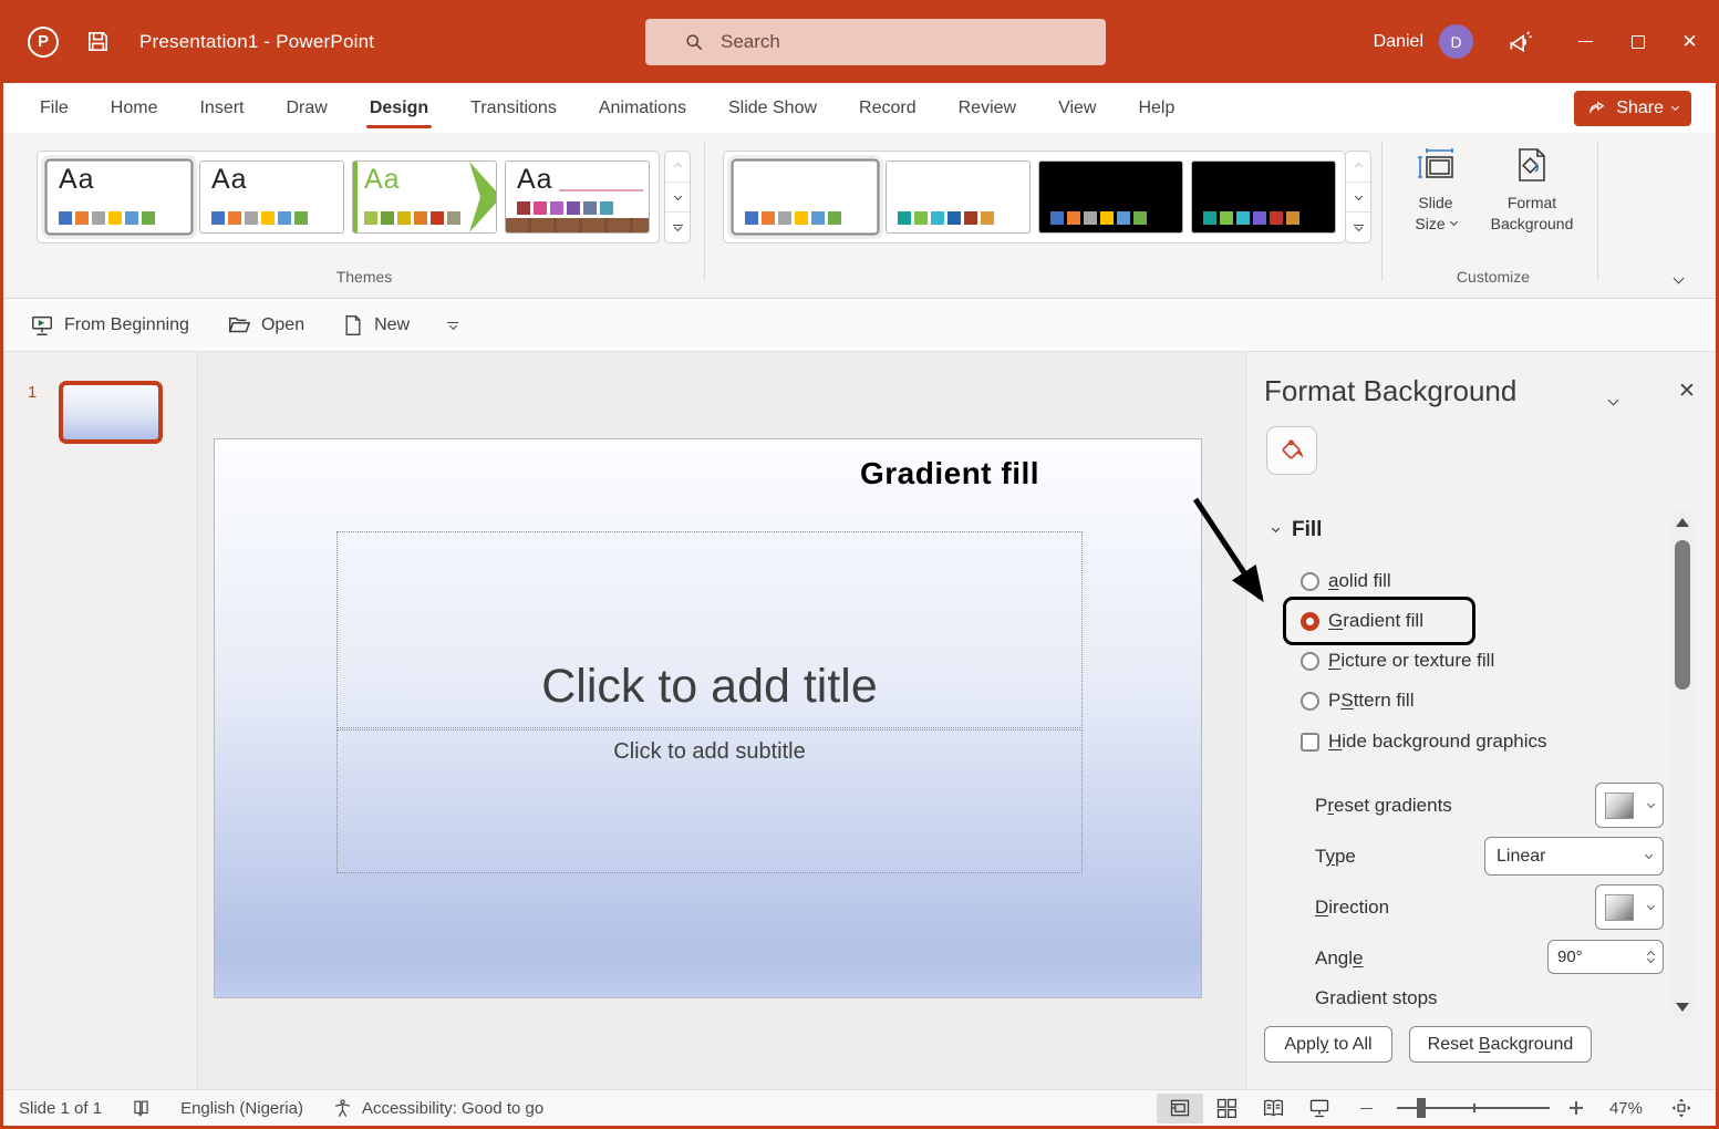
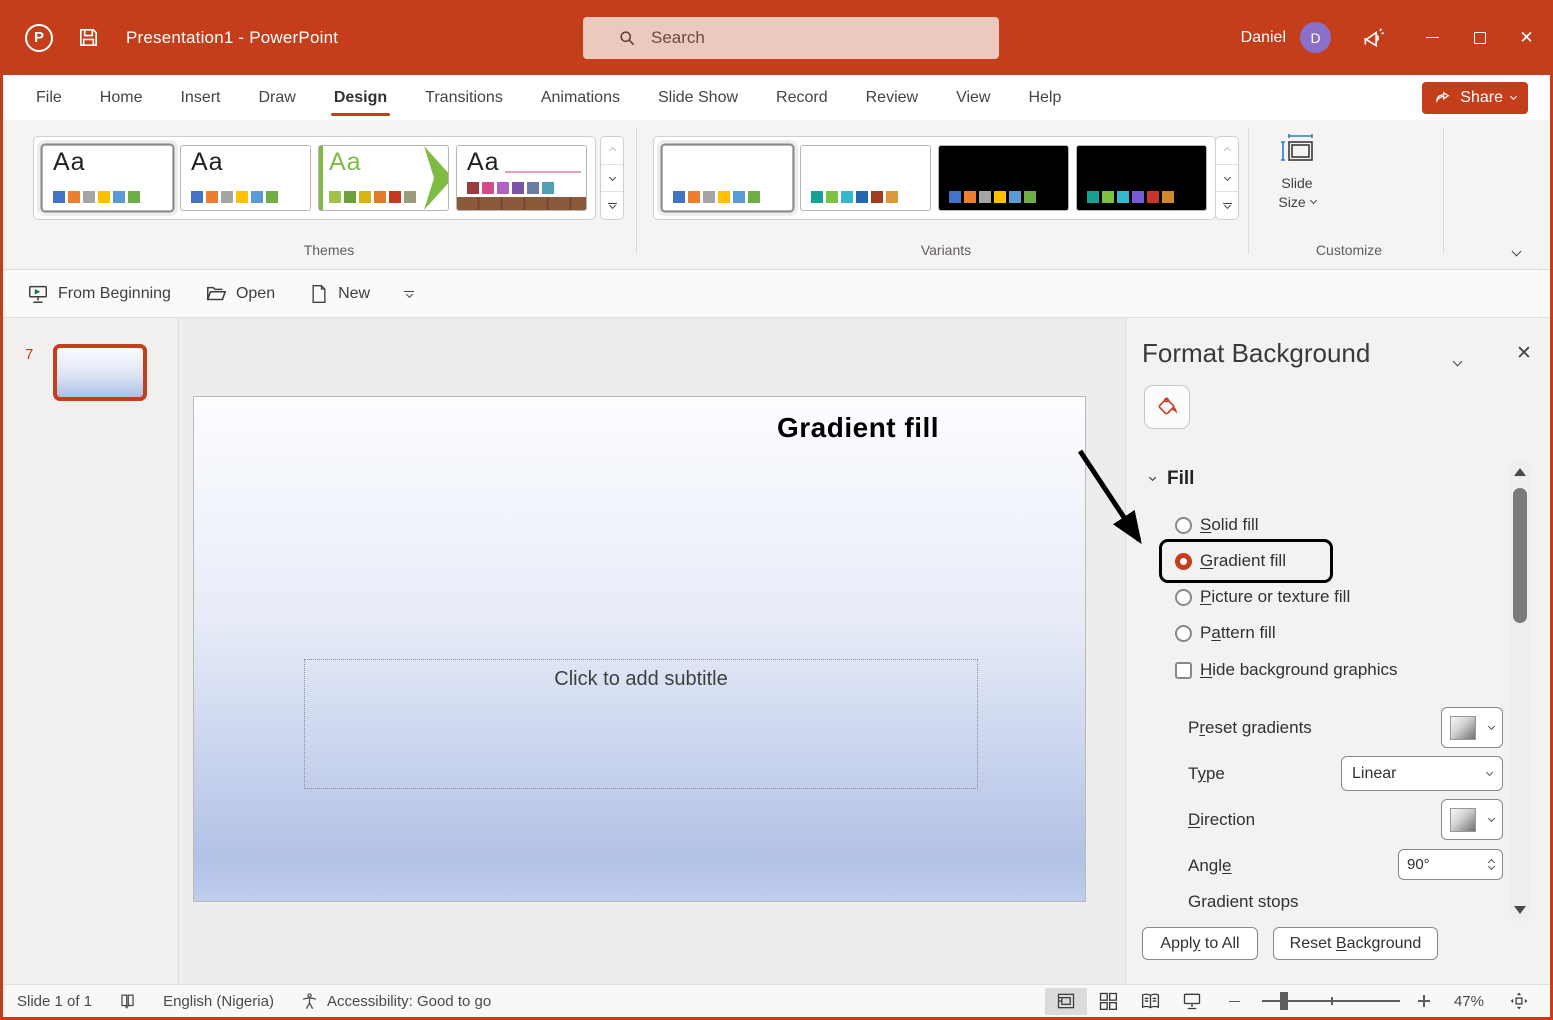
  P
  Presentation1 - PowerPoint
  Search
  Daniel
  D
  ✕
  File
  Home
  Insert
  Draw
  Design
  Transitions
  Animations
  Slide Show
  Record
  Review
  View
  Help
  Share
  Aa
  Aa
  Aa
  Aa
  Themes
+ Variants
  Slide
  Size
- Format
- Background
  Customize
  From Beginning
  Open
  New
- 1
+ 7
- Click to add title
  Click to add subtitle
  Gradient fill
  Format Background
  ✕
  Fill
- aolid fill
+ Solid fill
  Gradient fill
  Picture or texture fill
- PSttern fill
+ Pattern fill
  Hide background graphics
  Preset gradients
  Type
  Linear
  Direction
  Angle
  90°
  Gradient stops
  Apply to All
  Reset Background
  Slide 1 of 1
  English (Nigeria)
  Accessibility: Good to go
  47%
